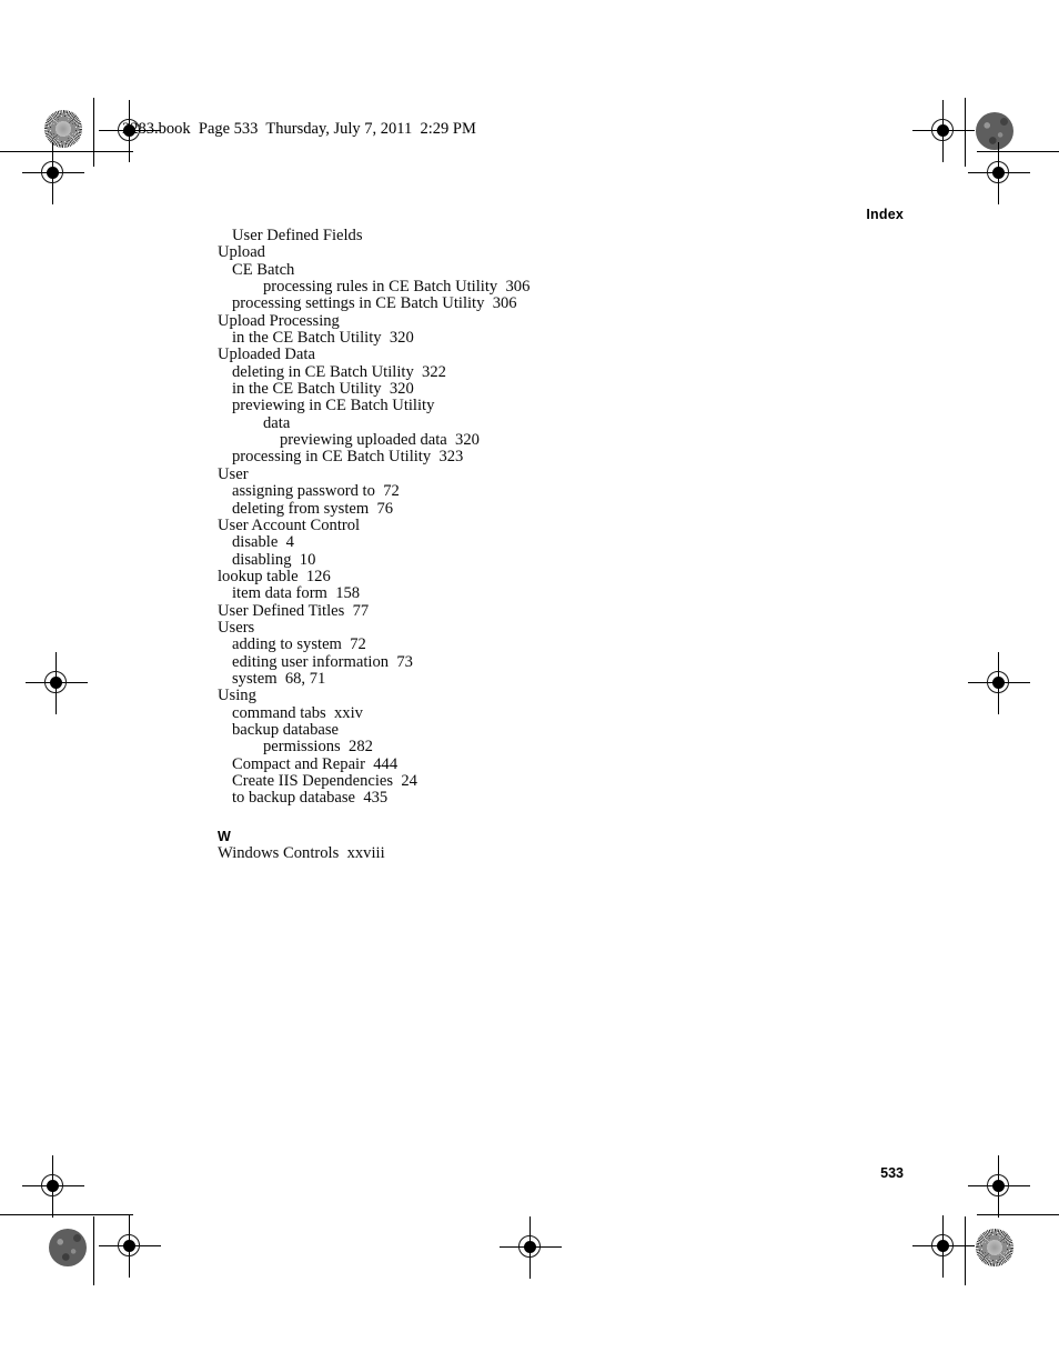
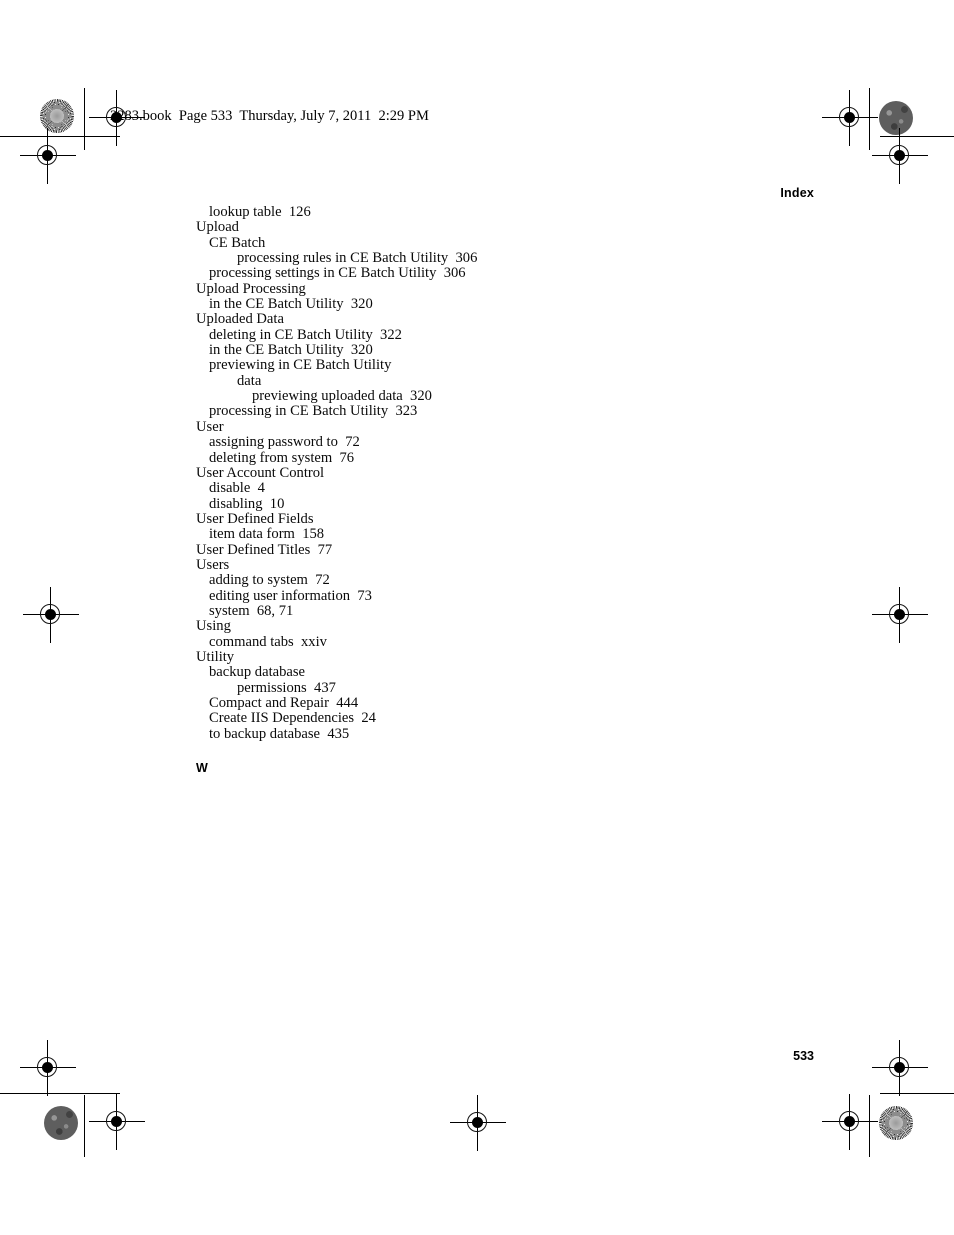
  2283.book Page 533 Thursday, July 7, 2011 2:29 PM
  Index
- User Defined Fields
+ lookup table 126
  Upload
  CE Batch
  processing rules in CE Batch Utility 306
  processing settings in CE Batch Utility 306
  Upload Processing
  in the CE Batch Utility 320
  Uploaded Data
  deleting in CE Batch Utility 322
  in the CE Batch Utility 320
  previewing in CE Batch Utility
  data
  previewing uploaded data 320
  processing in CE Batch Utility 323
  User
  assigning password to 72
  deleting from system 76
  User Account Control
  disable 4
  disabling 10
- lookup table 126
+ User Defined Fields
  item data form 158
  User Defined Titles 77
  Users
  adding to system 72
  editing user information 73
  system 68, 71
  Using
  command tabs xxiv
+ Utility
  backup database
- permissions 282
+ permissions 437
  Compact and Repair 444
  Create IIS Dependencies 24
  to backup database 435
  W
- Windows Controls xxviii
  533
